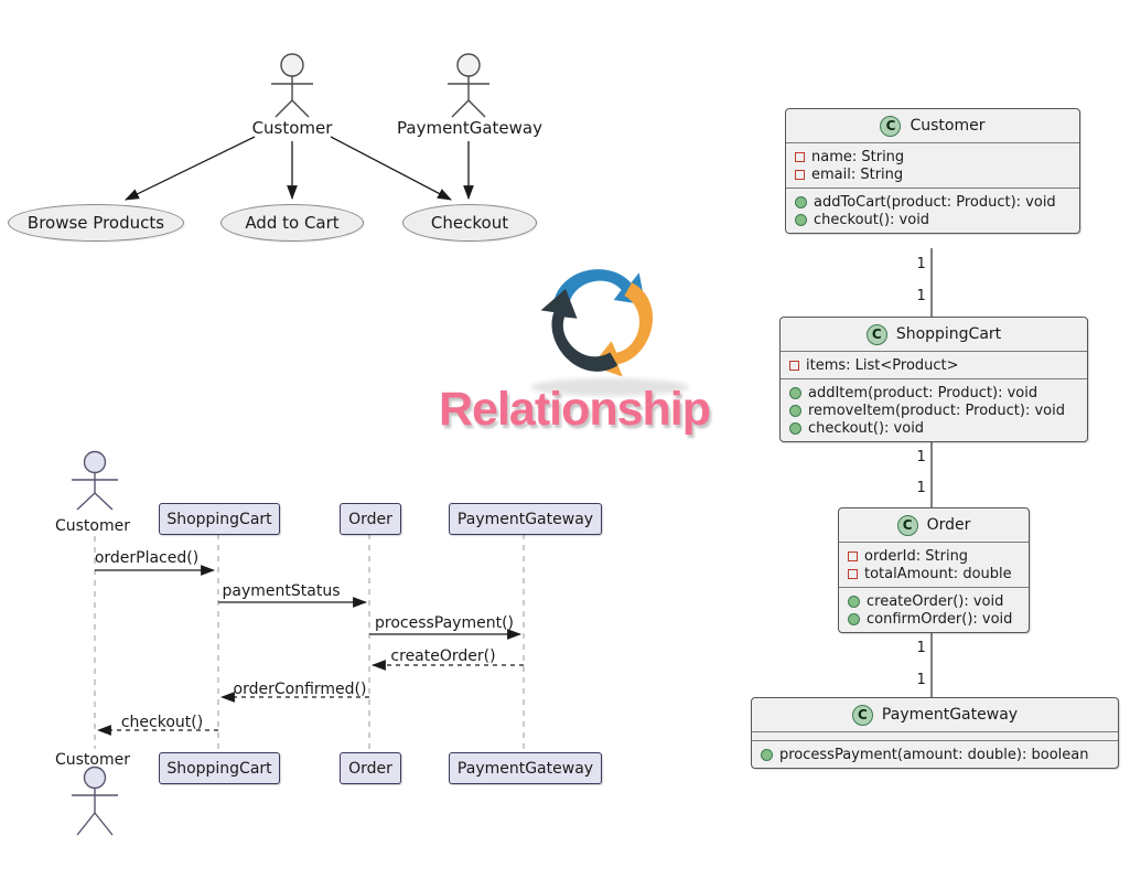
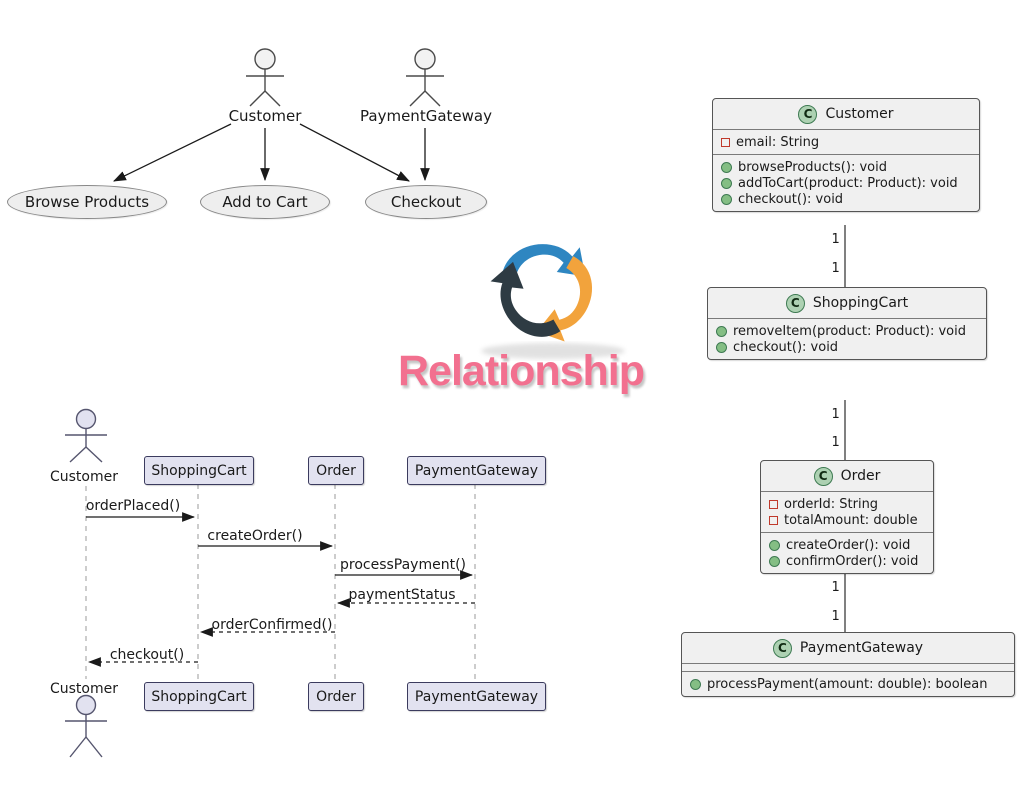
  Customer
  PaymentGateway
  Browse Products
  Add to Cart
  Checkout
  C
  Customer
- name: String
  email: String
+ browseProducts(): void
  addToCart(product: Product): void
  checkout(): void
  C
  ShoppingCart
- items: List<Product>
- addItem(product: Product): void
  removeItem(product: Product): void
  checkout(): void
  C
  Order
  orderId: String
  totalAmount: double
  createOrder(): void
  confirmOrder(): void
  C
  PaymentGateway
  processPayment(amount: double): boolean
  1
  1
  1
  1
  1
  1
  Relationship
  Customer
  Customer
  ShoppingCart
  Order
  PaymentGateway
  ShoppingCart
  Order
  PaymentGateway
  orderPlaced()
- paymentStatus
+ createOrder()
  processPayment()
- createOrder()
+ paymentStatus
  orderConfirmed()
  checkout()
